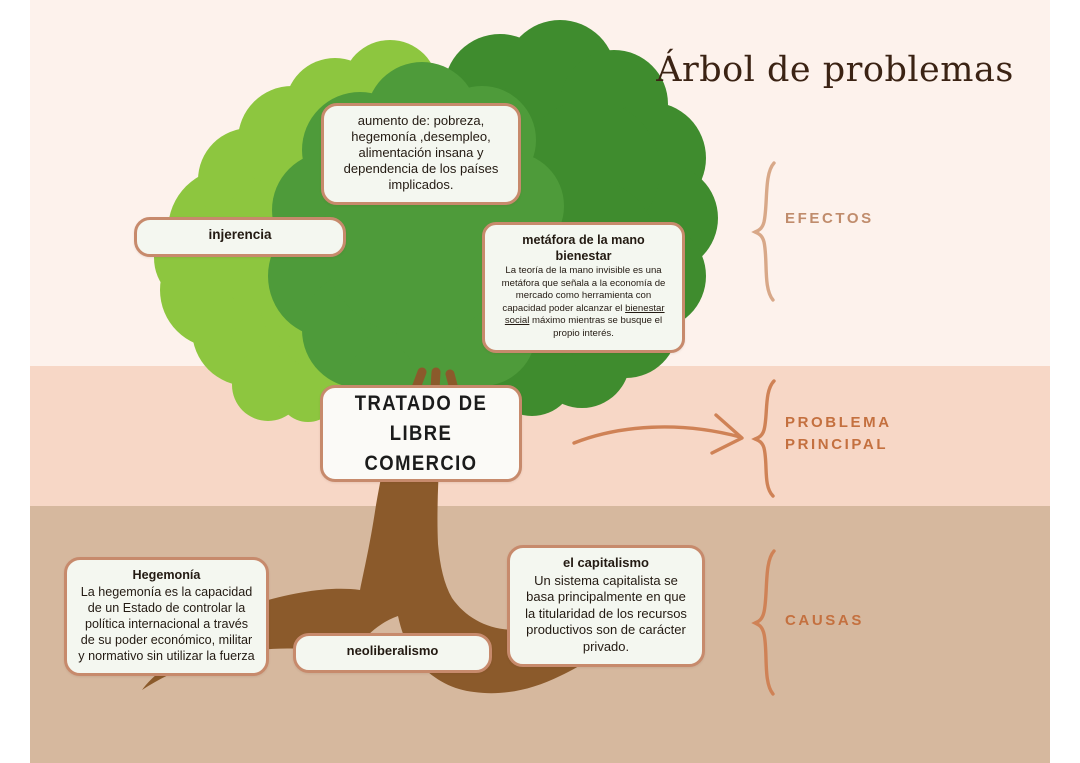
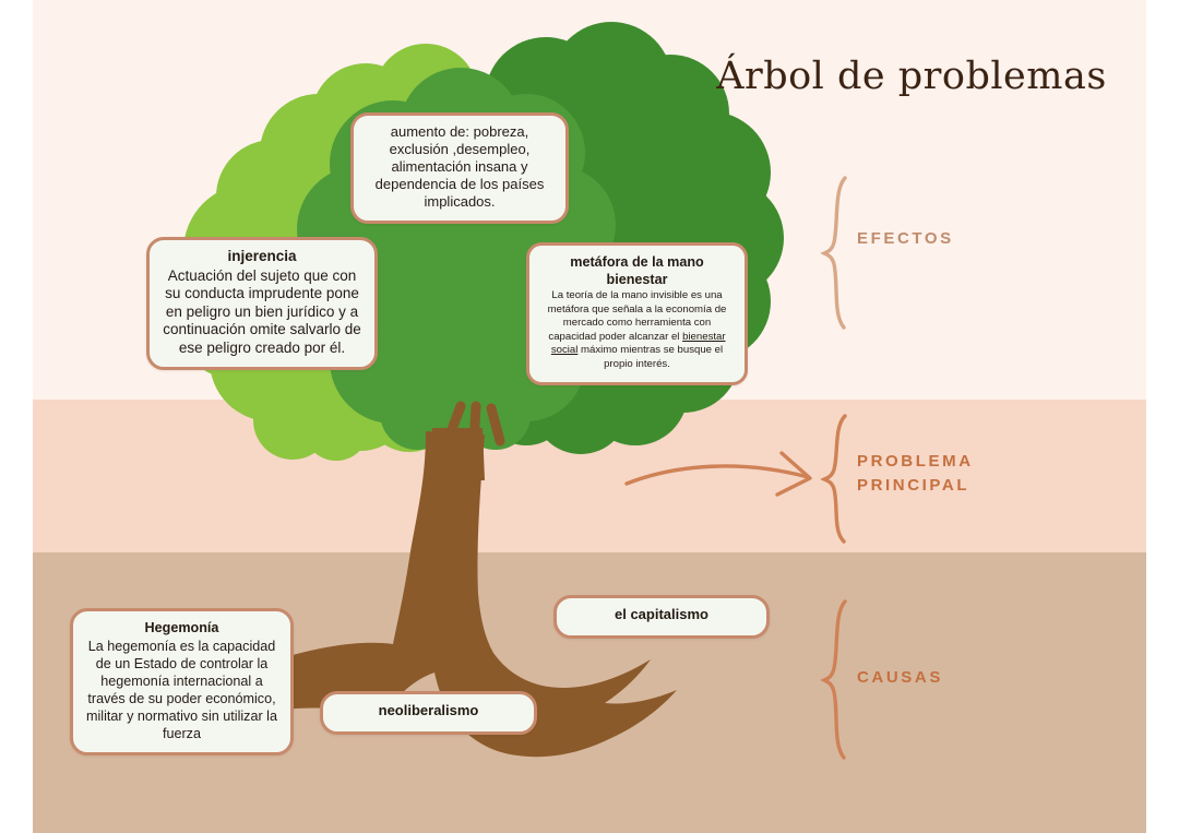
  Árbol de problemas
- aumento de: pobreza, hegemonía ,desempleo, alimentación insana y dependencia de los países implicados.
+ aumento de: pobreza, exclusión ,desempleo, alimentación insana y dependencia de los países implicados.
  injerencia
+ Actuación del sujeto que con su conducta imprudente pone en peligro un bien jurídico y a continuación omite salvarlo de ese peligro creado por él.
  metáfora de la mano bienestar
  La teoría de la mano invisible es una metáfora que señala a la economía de mercado como herramienta con capacidad poder alcanzar el bienestar social máximo mientras se busque el propio interés.
- TRATADO DE LIBRE
- COMERCIO
  Hegemonía
- La hegemonía es la capacidad de un Estado de controlar la política internacional a través de su poder económico, militar y normativo sin utilizar la fuerza
+ La hegemonía es la capacidad de un Estado de controlar la hegemonía internacional a través de su poder económico, militar y normativo sin utilizar la fuerza
  neoliberalismo
  el capitalismo
- Un sistema capitalista se basa principalmente en que la titularidad de los recursos productivos son de carácter privado.
  EFECTOS
  PROBLEMA
  PRINCIPAL
  CAUSAS
